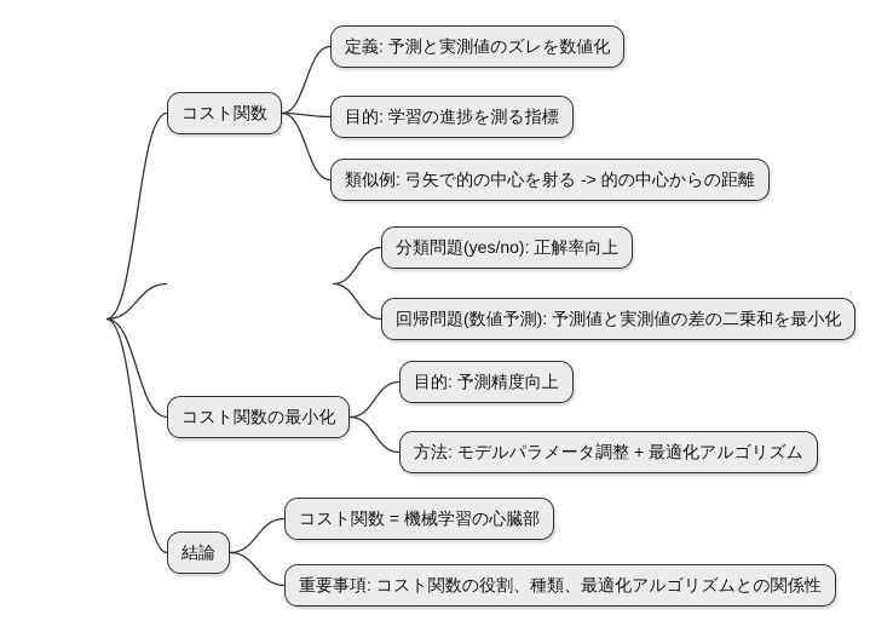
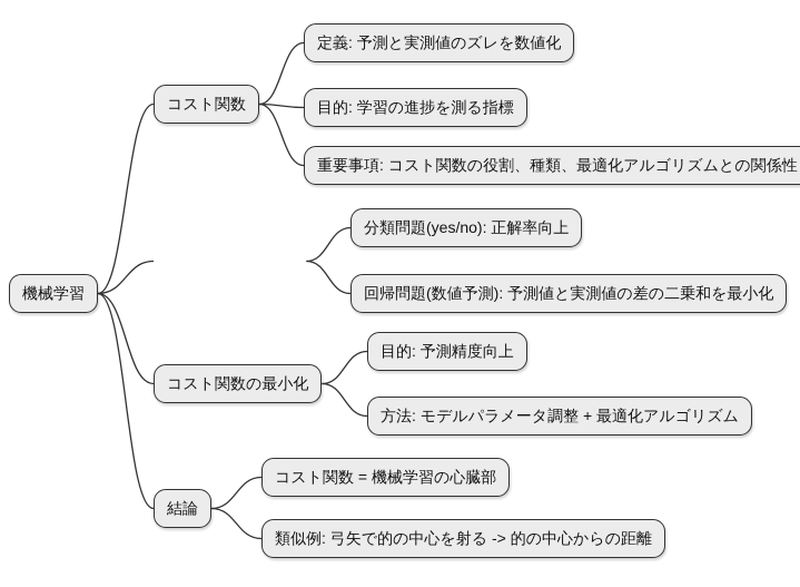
+ 機械学習
  コスト関数
  コスト関数の最小化
  結論
  定義: 予測と実測値のズレを数値化
  目的: 学習の進捗を測る指標
- 類似例: 弓矢で的の中心を射る -> 的の中心からの距離
+ 重要事項: コスト関数の役割、種類、最適化アルゴリズムとの関係性
  分類問題(yes/no): 正解率向上
  回帰問題(数値予測): 予測値と実測値の差の二乗和を最小化
  目的: 予測精度向上
  方法: モデルパラメータ調整 + 最適化アルゴリズム
  コスト関数 = 機械学習の心臓部
- 重要事項: コスト関数の役割、種類、最適化アルゴリズムとの関係性
+ 類似例: 弓矢で的の中心を射る -> 的の中心からの距離
